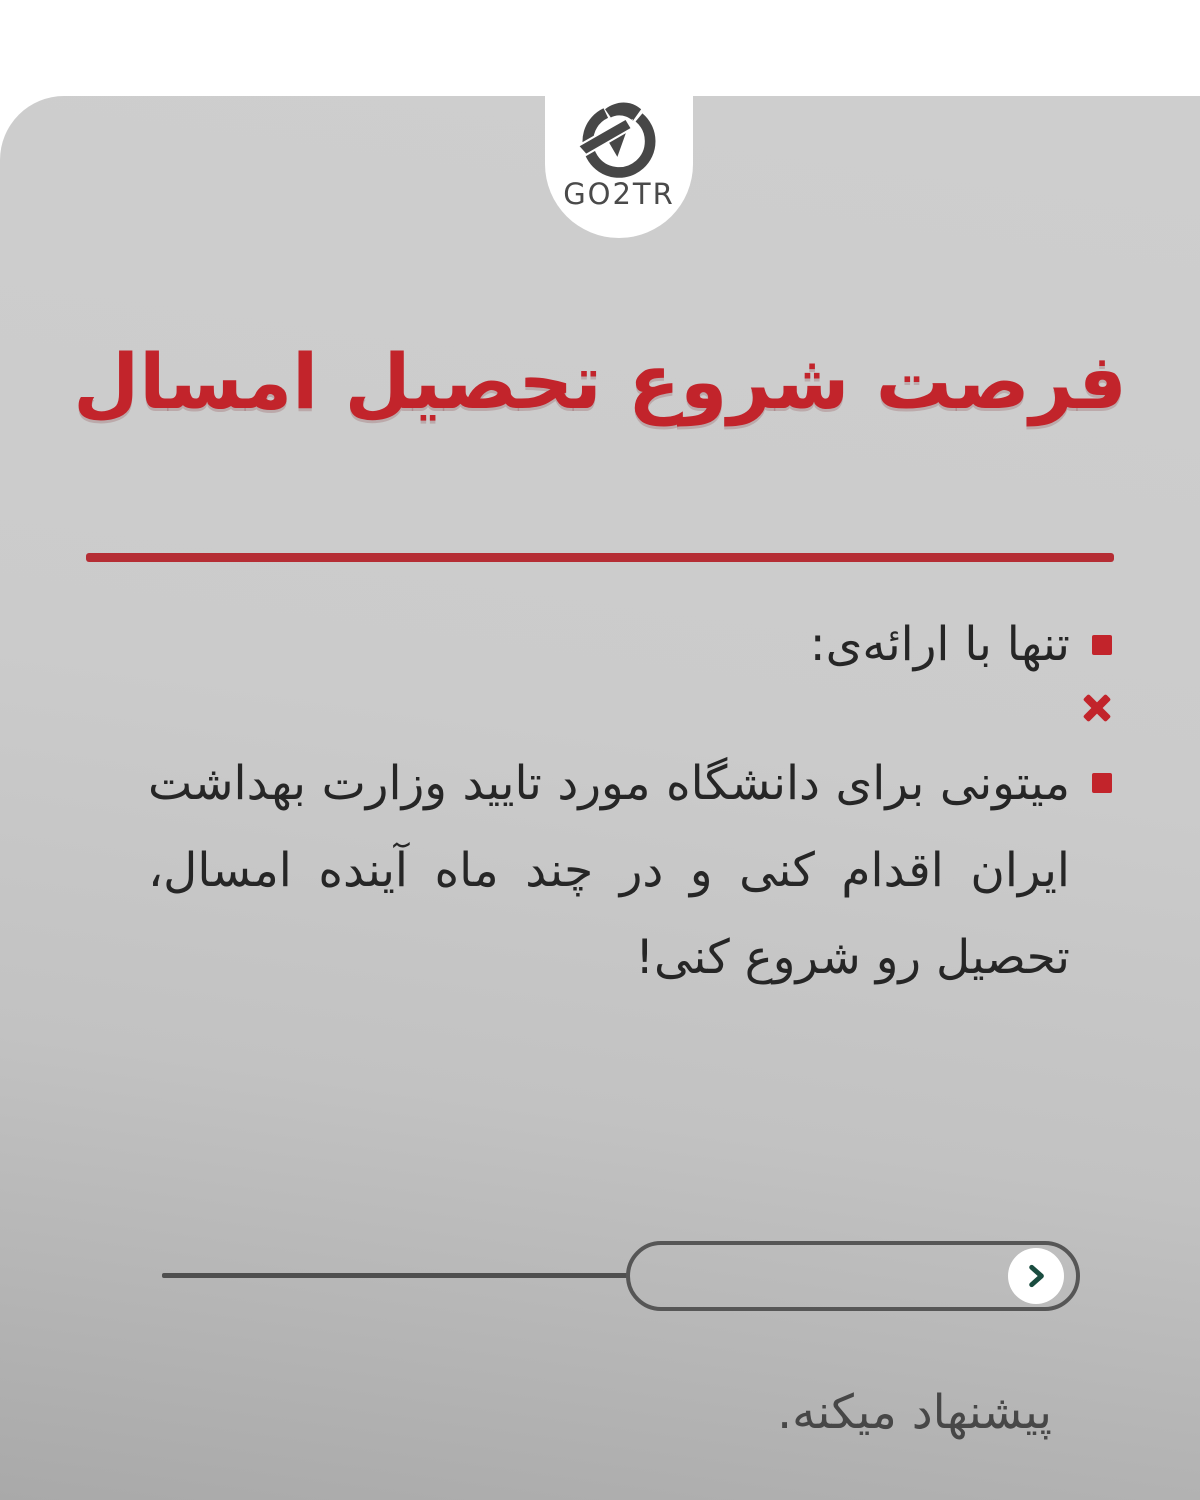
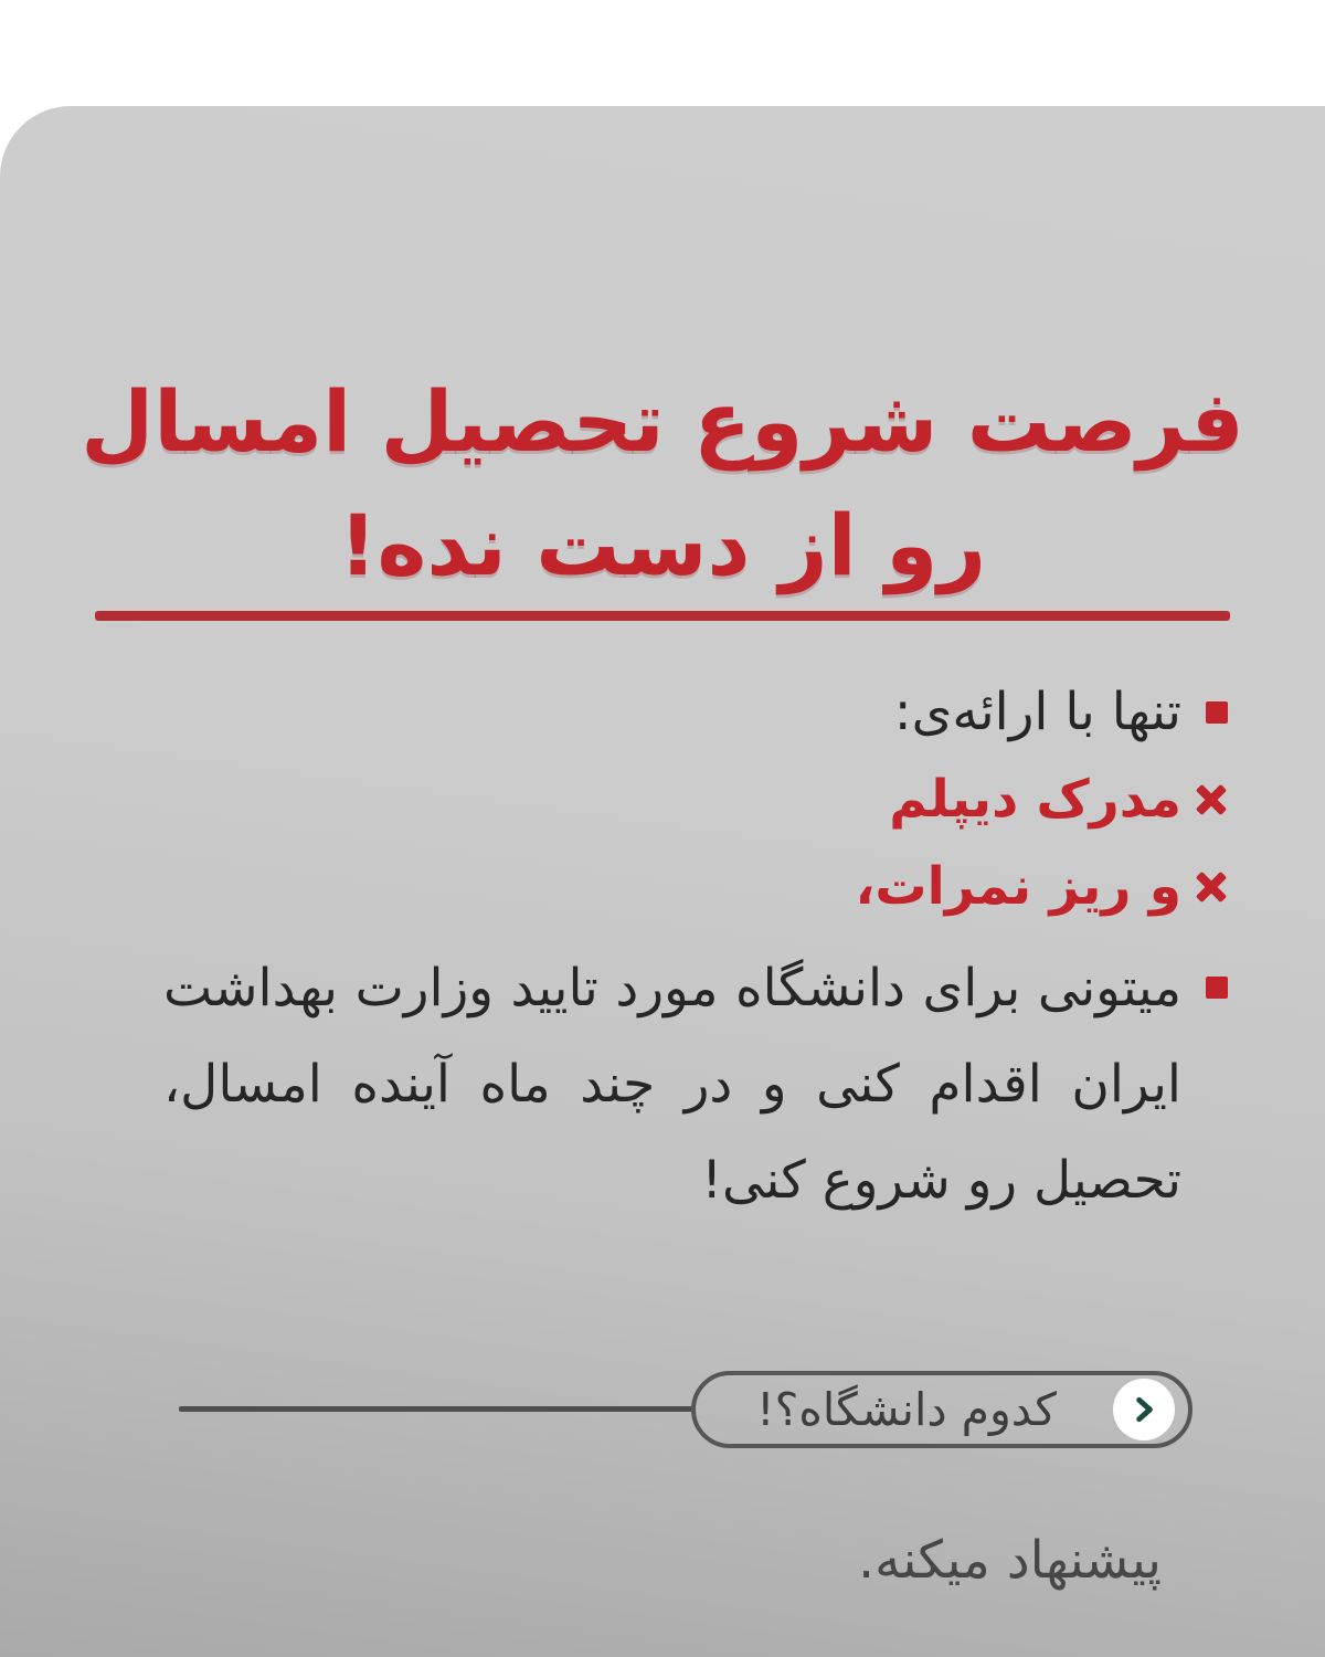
- GO2TR
  فرصت شروع تحصیل امسال
+ رو از دست نده!
  تنها با ارائه‌ی:
+ مدرک دیپلم
+ و ریز نمرات،
  میتونی برای دانشگاه مورد تایید وزارت بهداشت ایران اقدام کنی و در چند ماه آینده امسال، تحصیل رو شروع کنی!
+ کدوم دانشگاه؟!
  پیشنهاد میکنه.
